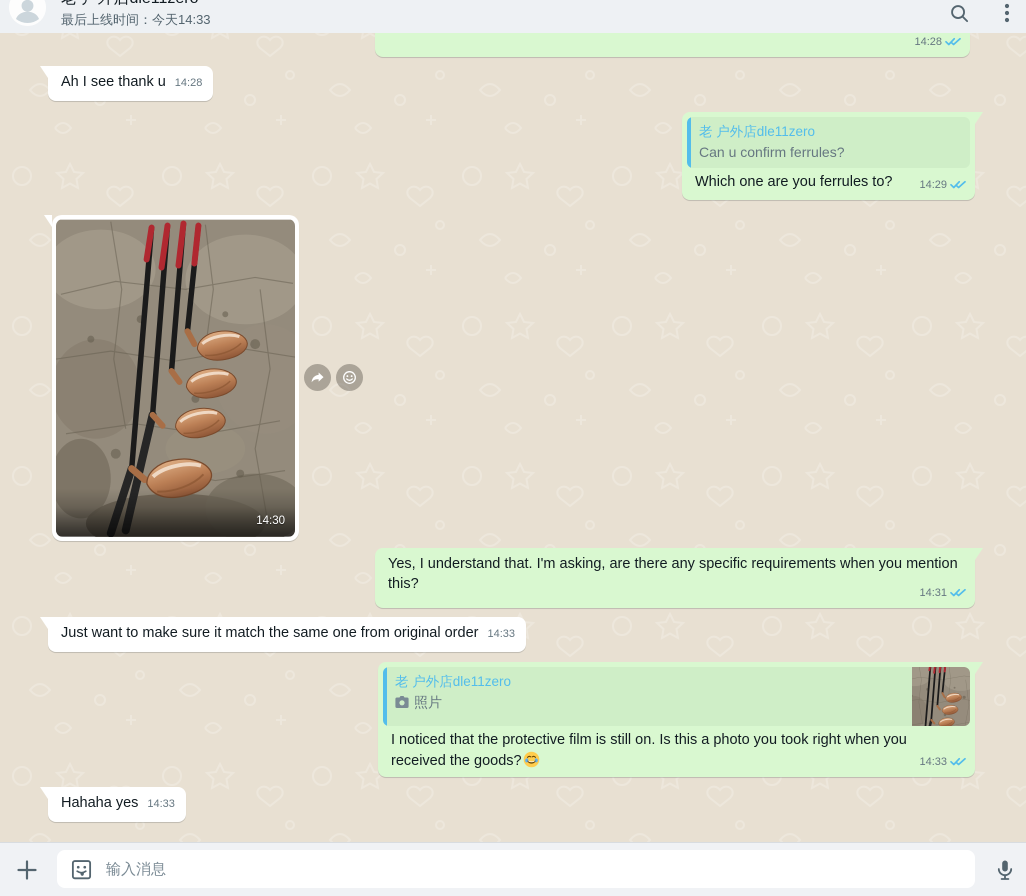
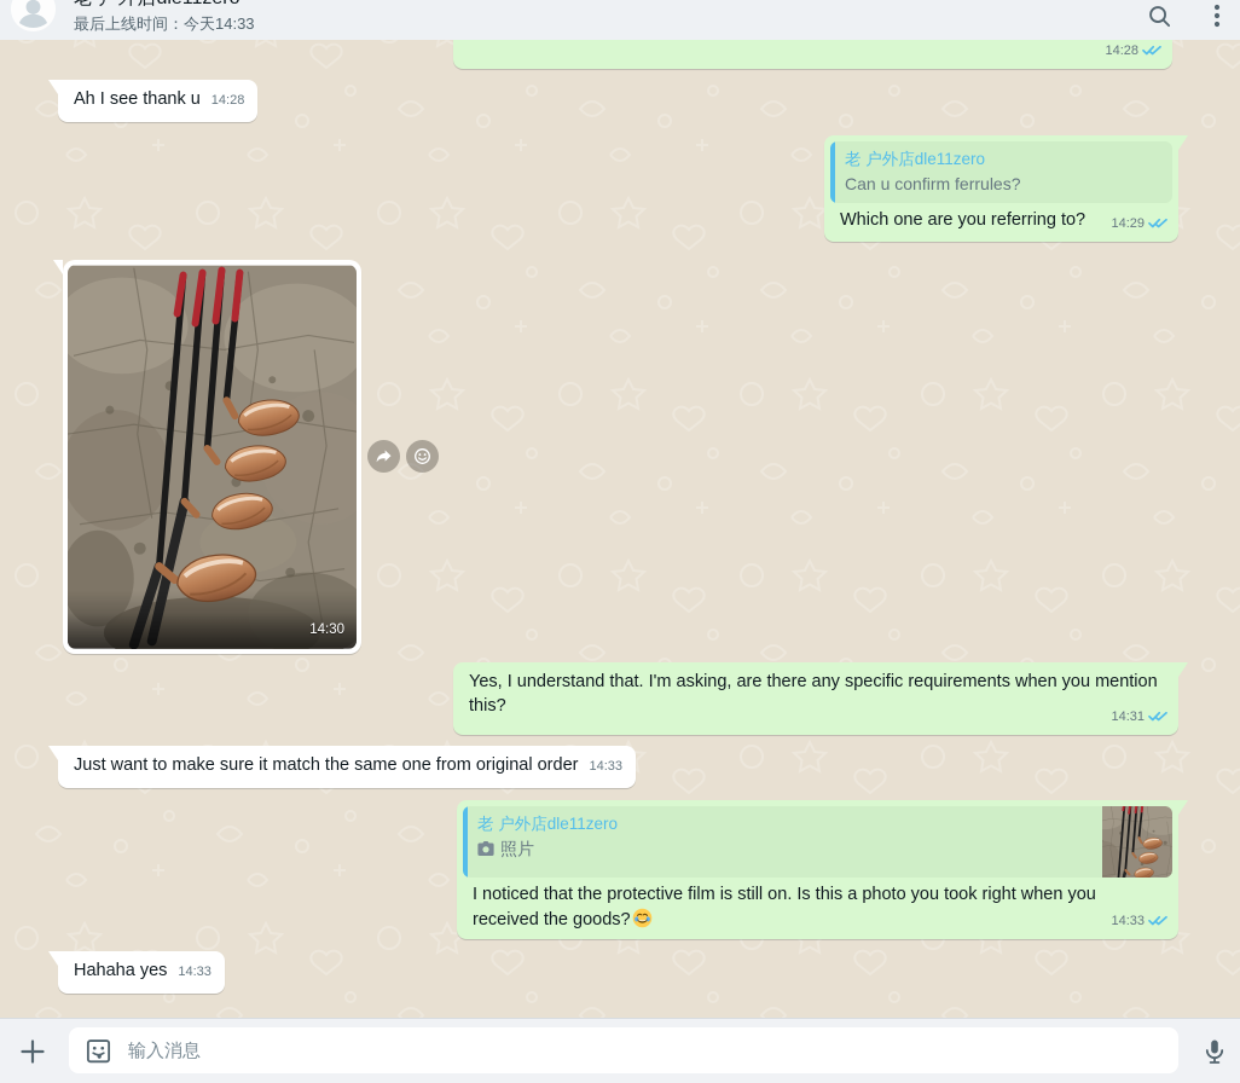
  最后上线时间：今天14:33
  14:28
  Ah I see thank u
  14:28
  老 户外店dle11zero
  Can u confirm ferrules?
- Which one are you ferrules to?
+ Which one are you referring to?
  14:29
  14:30
  Yes, I understand that. I'm asking, are there any specific requirements when you mention this?
  14:31
  Just want to make sure it match the same one from original order
  14:33
  老 户外店dle11zero
  照片
  I noticed that the protective film is still on. Is this a photo you took right when you received the goods?
  14:33
  Hahaha yes
  14:33
  输入消息
